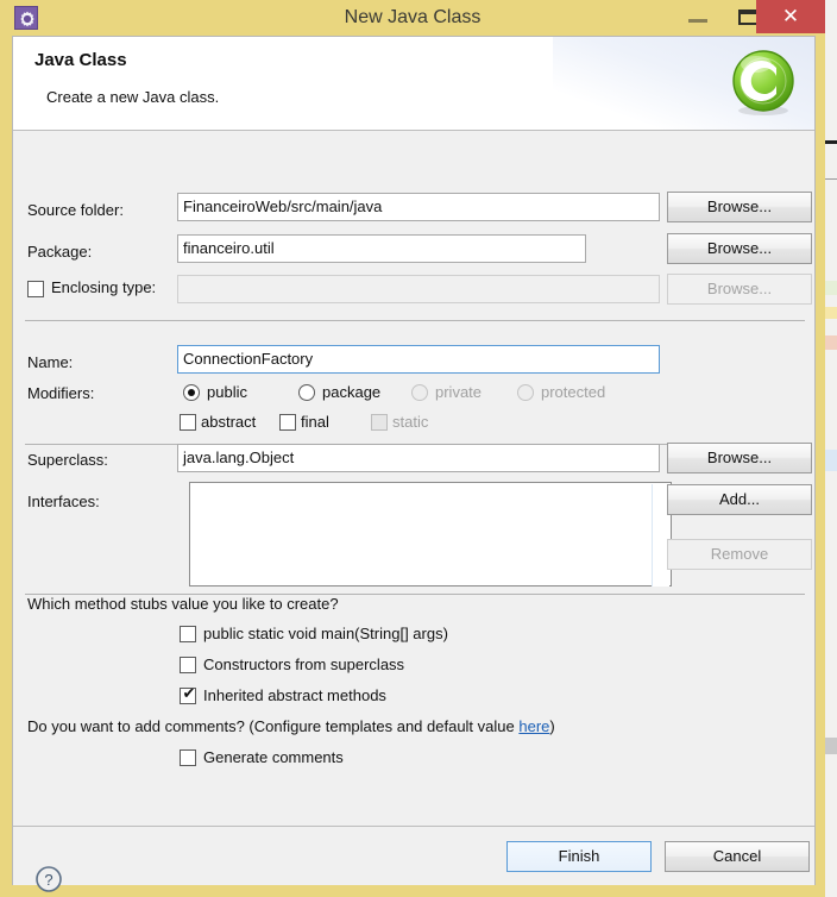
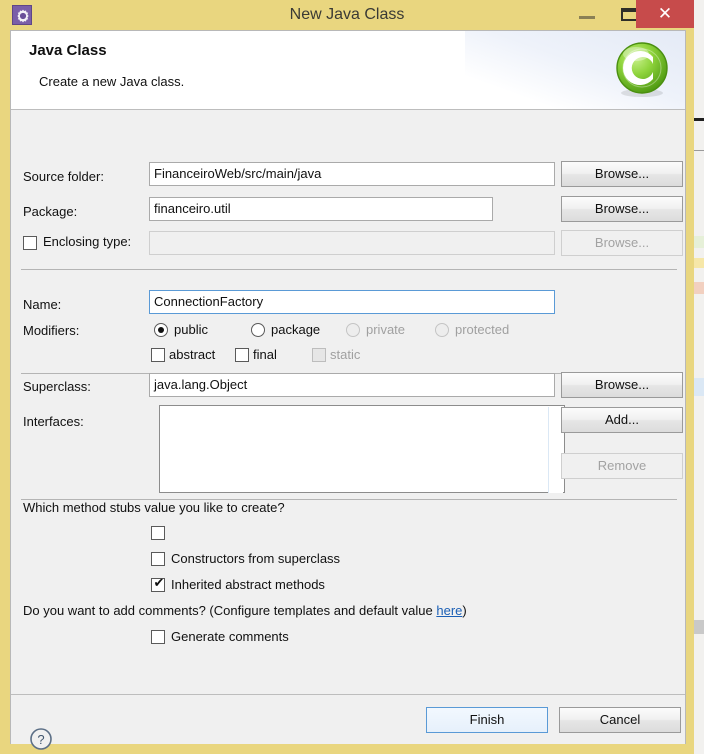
  New Java Class
  ✕
  Java Class
  Create a new Java class.
  Source folder:
  FinanceiroWeb/src/main/java
  Browse...
  Package:
  financeiro.util
  Browse...
  Enclosing type:
  Browse...
  Name:
  ConnectionFactory
  Modifiers:
  public
  package
  private
  protected
  abstract
  final
  static
  Superclass:
  java.lang.Object
  Browse...
  Interfaces:
  Add...
  Remove
  Which method stubs value you like to create?
- public static void main(String[] args)
  Constructors from superclass
  ✔
  Inherited abstract methods
  Do you want to add comments? (Configure templates and default value here)
  Generate comments
  ?
  Finish
  Cancel
